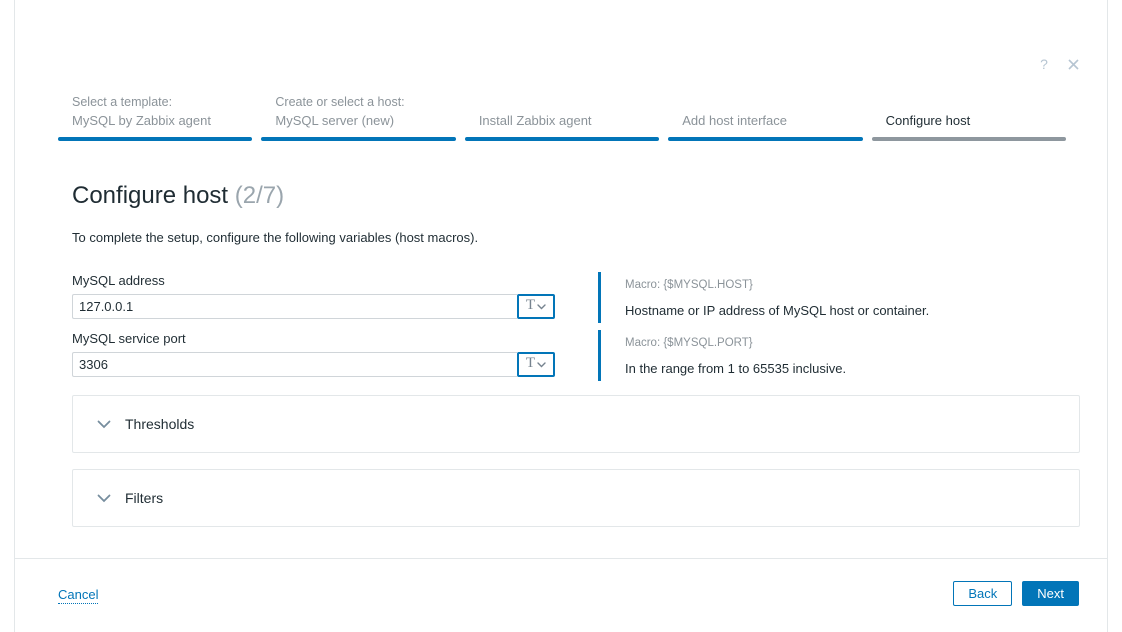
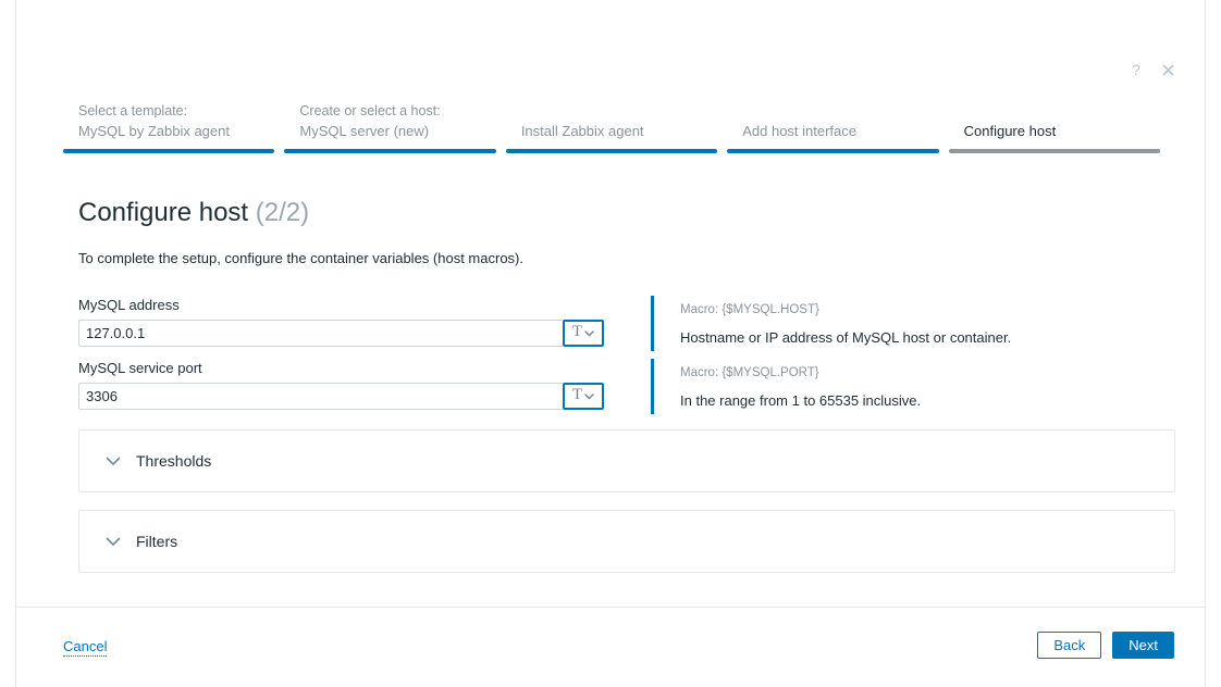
  ?
  Select a template:
  MySQL by Zabbix agent
  Create or select a host:
  MySQL server (new)
  Install Zabbix agent
  Add host interface
  Configure host
- Configure host (2/7)
+ Configure host (2/2)
- To complete the setup, configure the following variables (host macros).
+ To complete the setup, configure the container variables (host macros).
  MySQL address
  127.0.0.1
  T
  Macro: {$MYSQL.HOST}
  Hostname or IP address of MySQL host or container.
  MySQL service port
  3306
  T
  Macro: {$MYSQL.PORT}
  In the range from 1 to 65535 inclusive.
  Thresholds
  Filters
  Cancel
  Back
  Next
